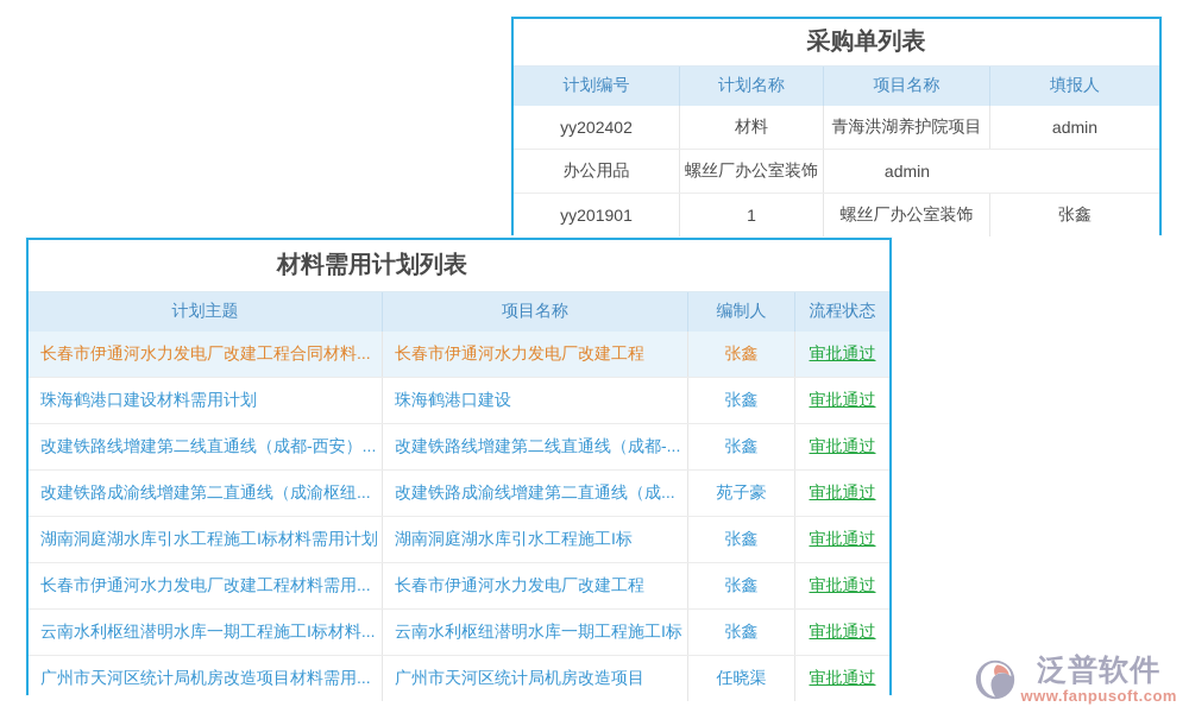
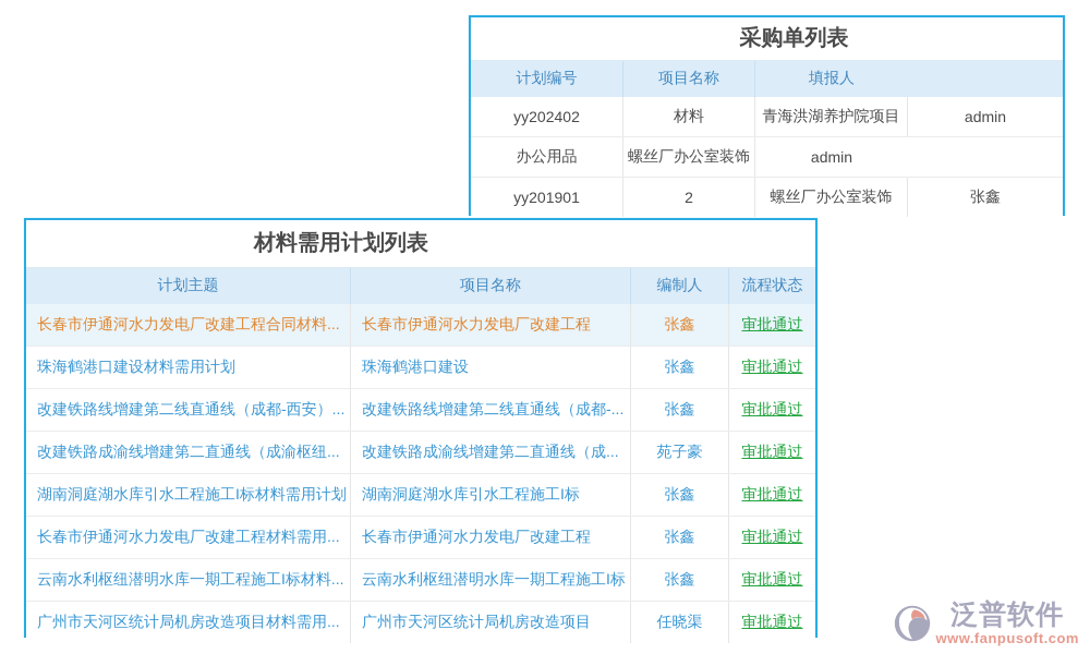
  采购单列表
  计划编号
- 计划名称
  项目名称
  填报人
  yy202402
  材料
  青海洪湖养护院项目
  admin
  办公用品
  螺丝厂办公室装饰
  admin
  yy201901
- 1
+ 2
  螺丝厂办公室装饰
  张鑫
  材料需用计划列表
  计划主题
  项目名称
  编制人
  流程状态
  长春市伊通河水力发电厂改建工程合同材料...
  长春市伊通河水力发电厂改建工程
  张鑫
  审批通过
  珠海鹤港口建设材料需用计划
  珠海鹤港口建设
  张鑫
  审批通过
  改建铁路线增建第二线直通线（成都-西安）...
  改建铁路线增建第二线直通线（成都-...
  张鑫
  审批通过
  改建铁路成渝线增建第二直通线（成渝枢纽...
  改建铁路成渝线增建第二直通线（成...
  苑子豪
  审批通过
  湖南洞庭湖水库引水工程施工I标材料需用计划
  湖南洞庭湖水库引水工程施工I标
  张鑫
  审批通过
  长春市伊通河水力发电厂改建工程材料需用...
  长春市伊通河水力发电厂改建工程
  张鑫
  审批通过
  云南水利枢纽潜明水库一期工程施工I标材料...
  云南水利枢纽潜明水库一期工程施工I标
  张鑫
  审批通过
  广州市天河区统计局机房改造项目材料需用...
  广州市天河区统计局机房改造项目
  任晓渠
  审批通过
  泛普软件
  www.fanpusoft.com
